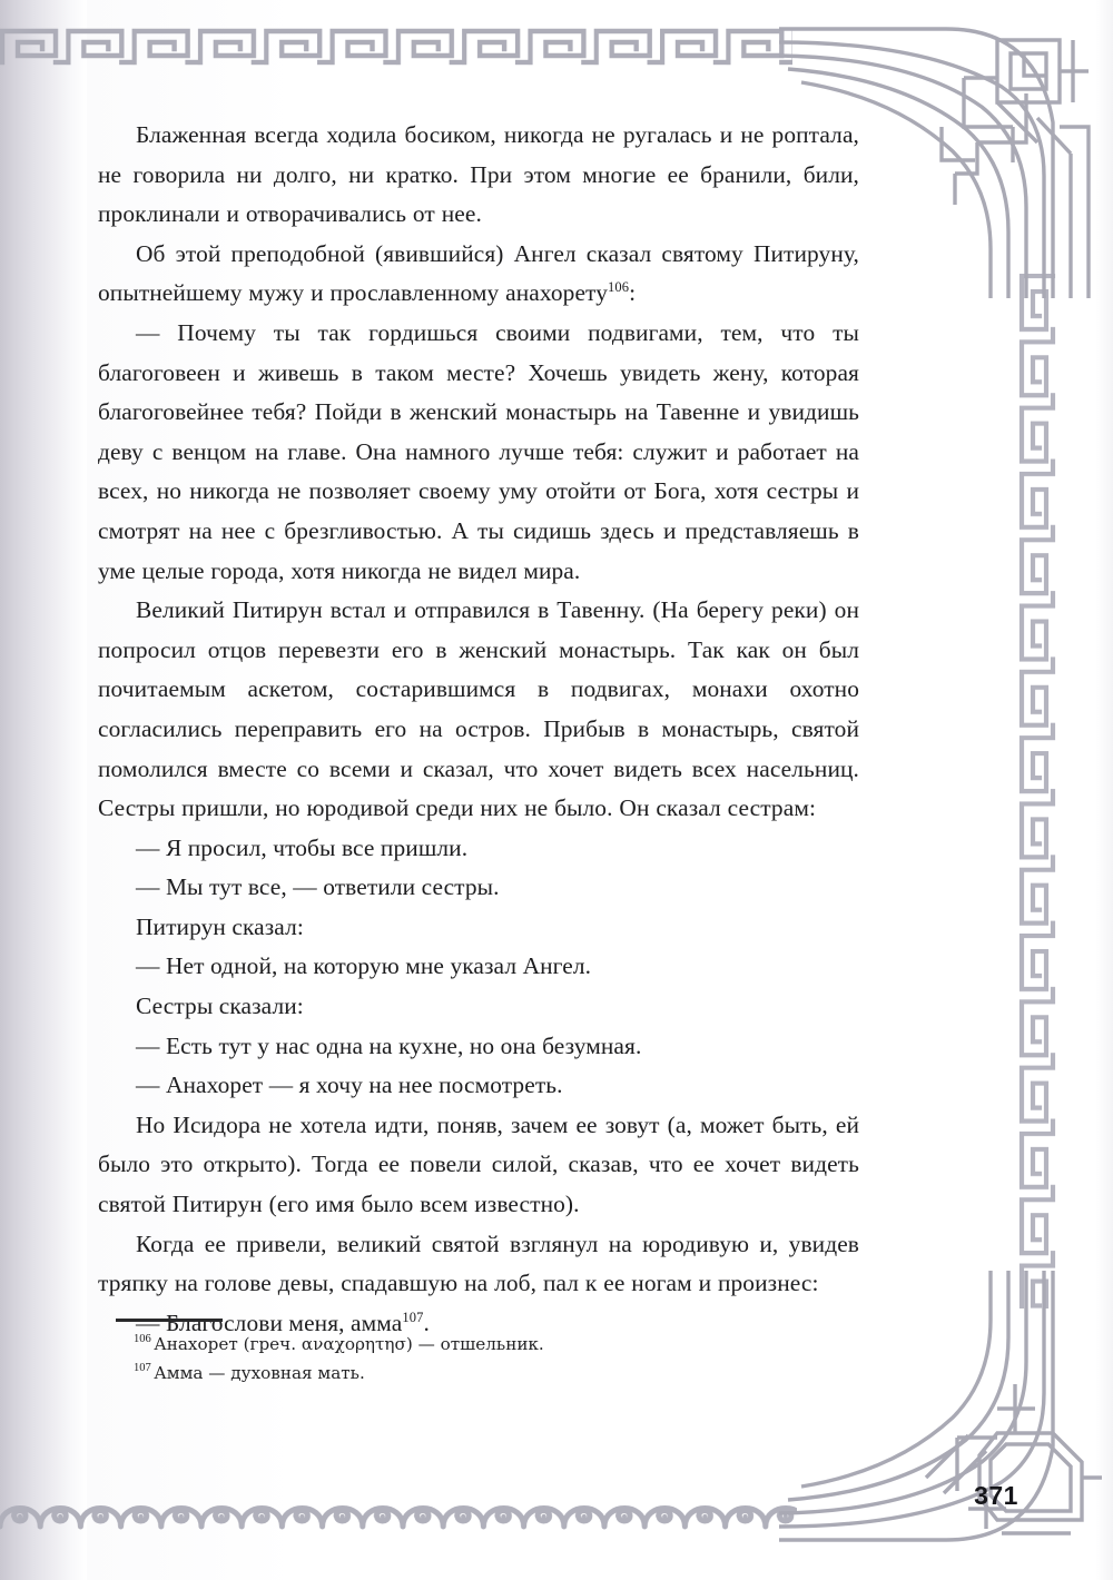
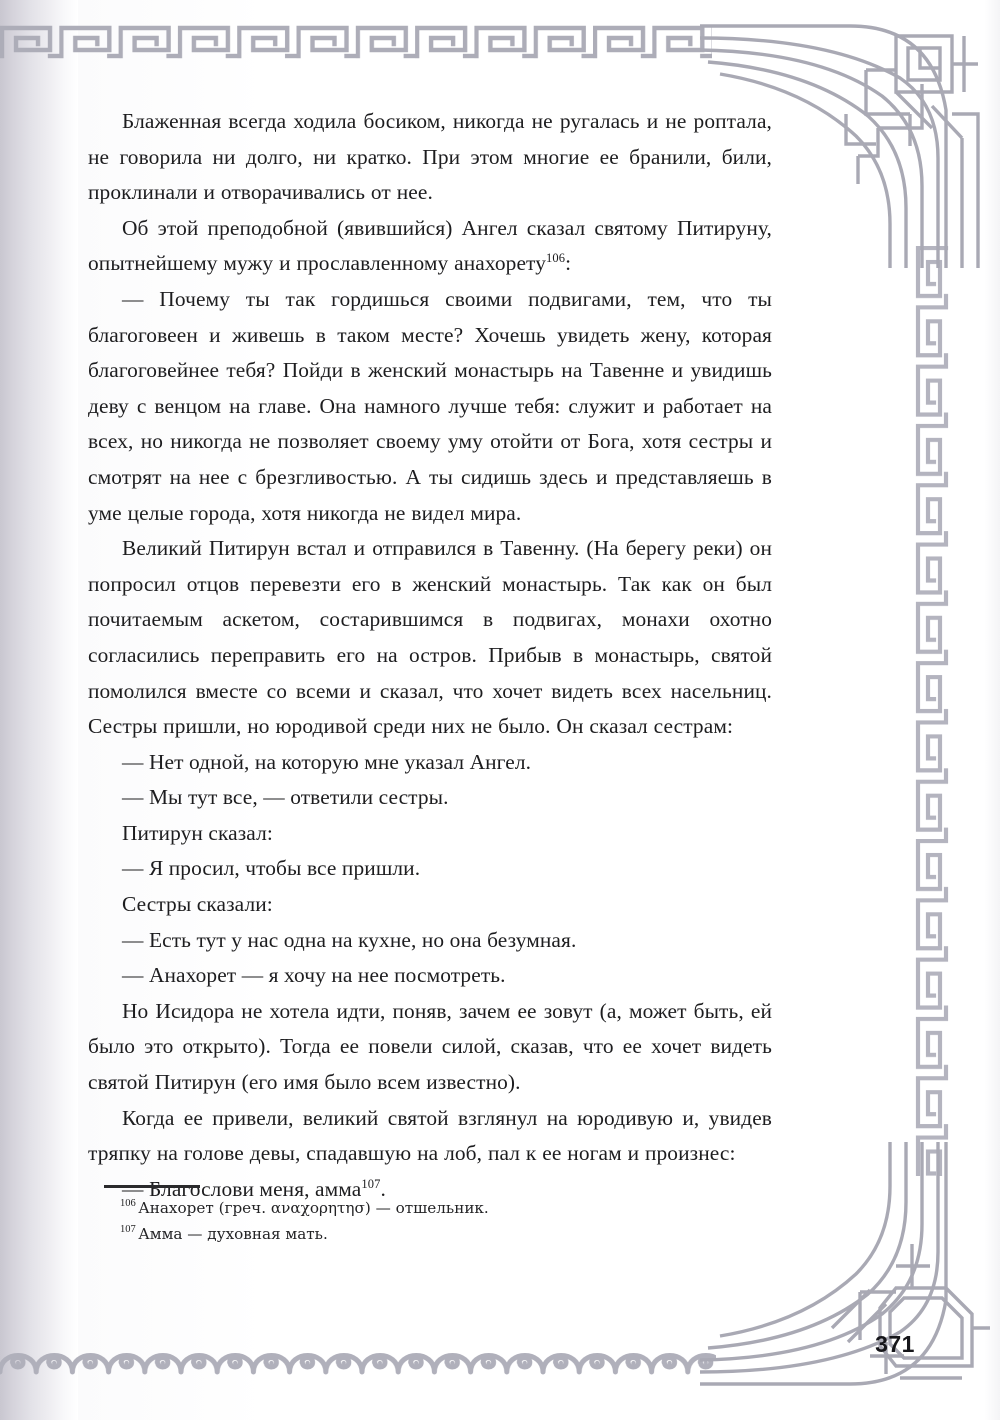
  Блаженная всегда ходила босиком, никогда не ругалась и не роптала, не говорила ни долго, ни кратко. При этом многие ее бранили, били, проклинали и отворачивались от нее.
  Об этой преподобной (явившийся) Ангел сказал святому Питируну, опытнейшему мужу и прославленному анахорету106:
  — Почему ты так гордишься своими подвигами, тем, что ты благоговеен и живешь в таком месте? Хочешь увидеть жену, которая благоговейнее тебя? Пойди в женский монастырь на Тавенне и увидишь деву с венцом на главе. Она намного лучше тебя: служит и работает на всех, но никогда не позволяет своему уму отойти от Бога, хотя сестры и смотрят на нее с брезгливостью. А ты сидишь здесь и представляешь в уме целые города, хотя никогда не видел мира.
  Великий Питирун встал и отправился в Тавенну. (На берегу реки) он попросил отцов перевезти его в женский монастырь. Так как он был почитаемым аскетом, состарившимся в подвигах, монахи охотно согласились переправить его на остров. Прибыв в монастырь, святой помолился вместе со всеми и сказал, что хочет видеть всех насельниц. Сестры пришли, но юродивой среди них не было. Он сказал сестрам:
- — Я просил, чтобы все пришли.
+ — Нет одной, на которую мне указал Ангел.
  — Мы тут все, — ответили сестры.
  Питирун сказал:
- — Нет одной, на которую мне указал Ангел.
+ — Я просил, чтобы все пришли.
  Сестры сказали:
  — Есть тут у нас одна на кухне, но она безумная.
  — Анахорет — я хочу на нее посмотреть.
  Но Исидора не хотела идти, поняв, зачем ее зовут (а, может быть, ей было это открыто). Тогда ее повели силой, сказав, что ее хочет видеть святой Питирун (его имя было всем известно).
  Когда ее привели, великий святой взглянул на юродивую и, увидев тряпку на голове девы, спадавшую на лоб, пал к ее ногам и произнес:
  — Благослови меня, амма107.
  106 Анахорет (греч. αναχορητησ) — отшельник.
  107 Амма — духовная мать.
  371
